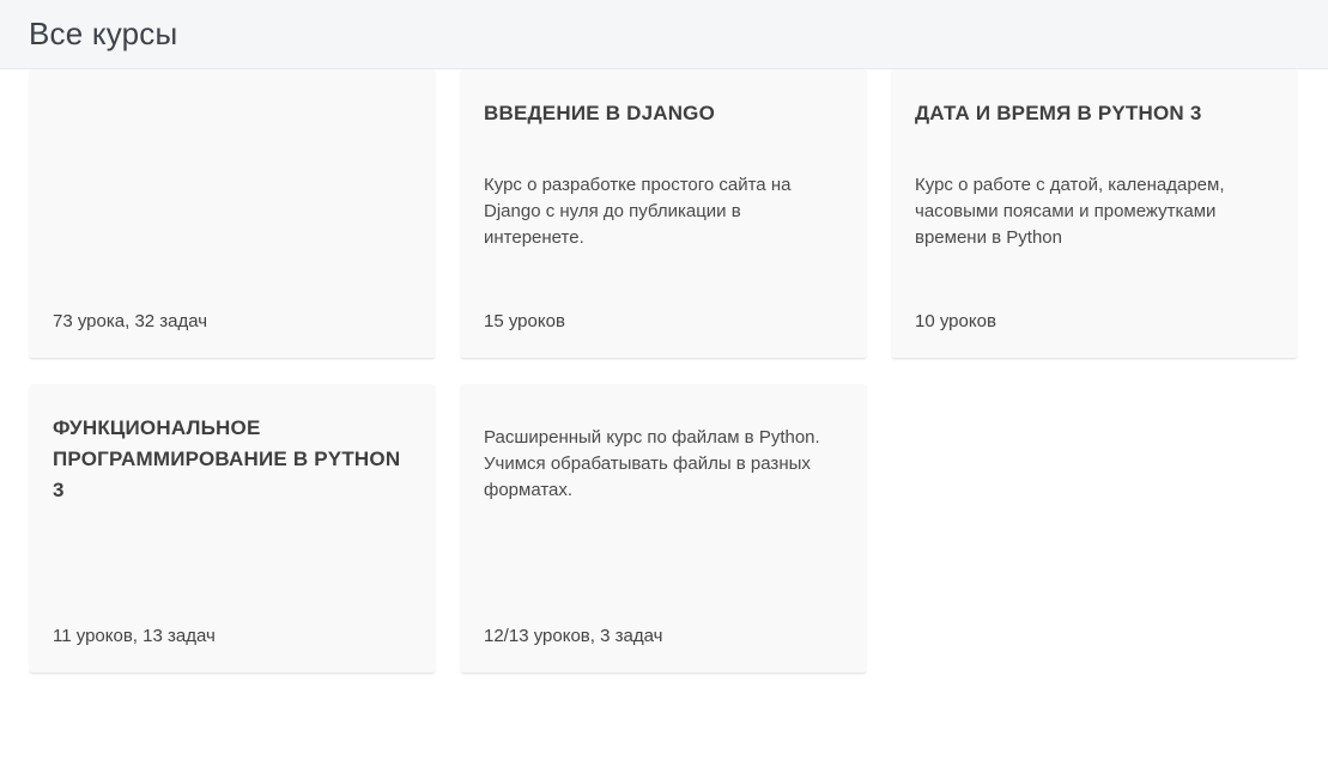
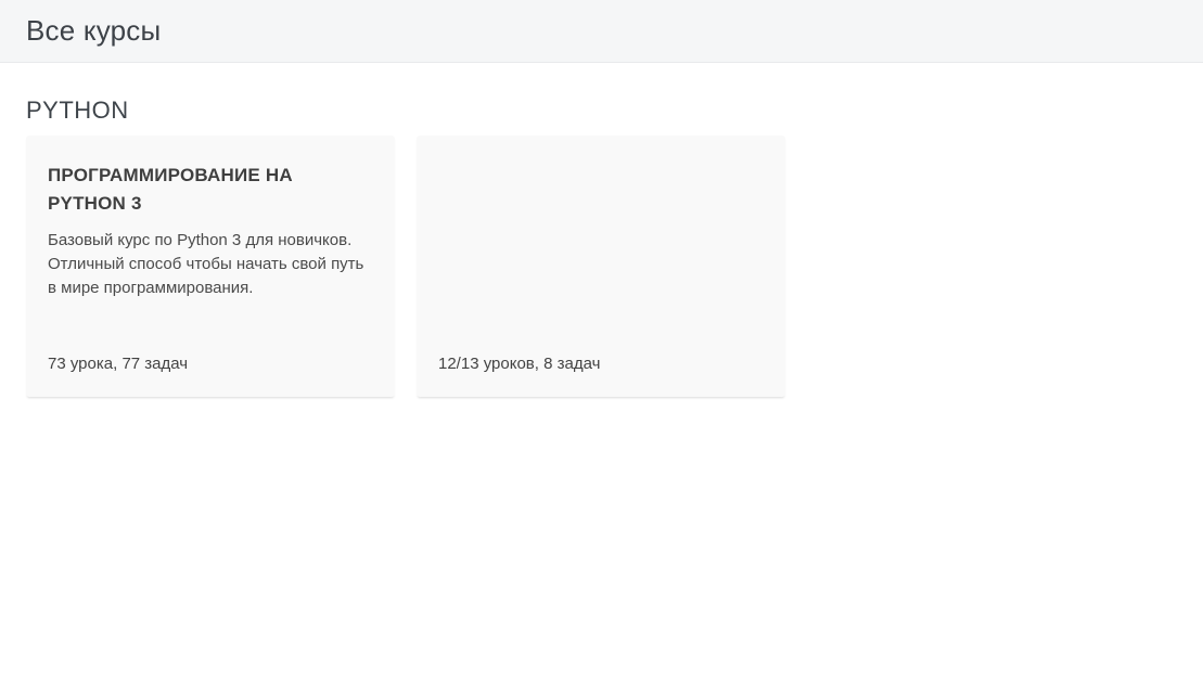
  Все курсы
+ PYTHON
+ ПРОГРАММИРОВАНИЕ НА PYTHON 3
+ Базовый курс по Python 3 для новичков. Отличный способ чтобы начать свой путь в мире программирования.
- 73 урока, 32 задач
+ 73 урока, 77 задач
- ВВЕДЕНИЕ В DJANGO
- Курс о разработке простого сайта на Django с нуля до публикации в интеренете.
- 15 уроков
- ДАТА И ВРЕМЯ В PYTHON 3
- Курс о работе с датой, каленадарем, часовыми поясами и промежутками времени в Python
- 10 уроков
- ФУНКЦИОНАЛЬНОЕ ПРОГРАММИРОВАНИЕ В PYTHON 3
- 11 уроков, 13 задач
- Расширенный курс по файлам в Python. Учимся обрабатывать файлы в разных форматах.
- 12/13 уроков, 3 задач
+ 12/13 уроков, 8 задач
